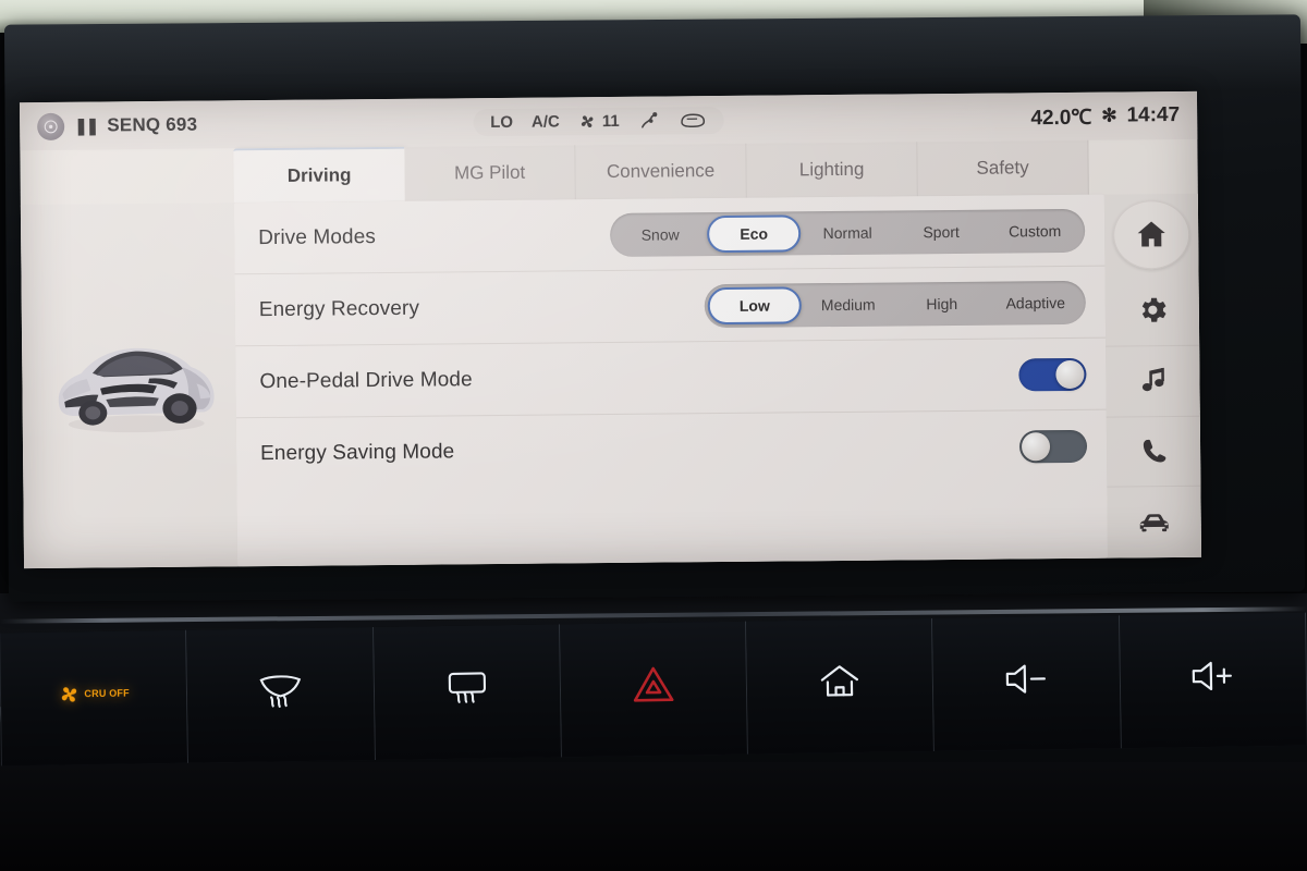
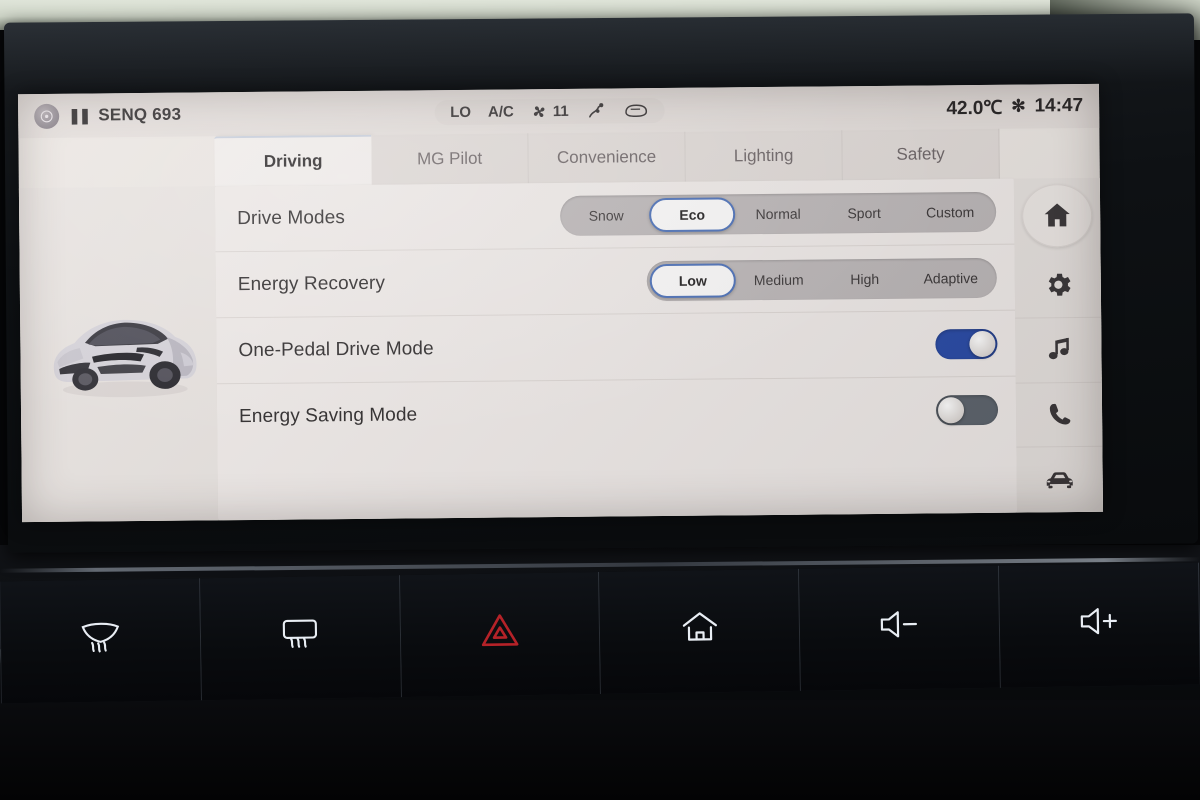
- CRU OFF
